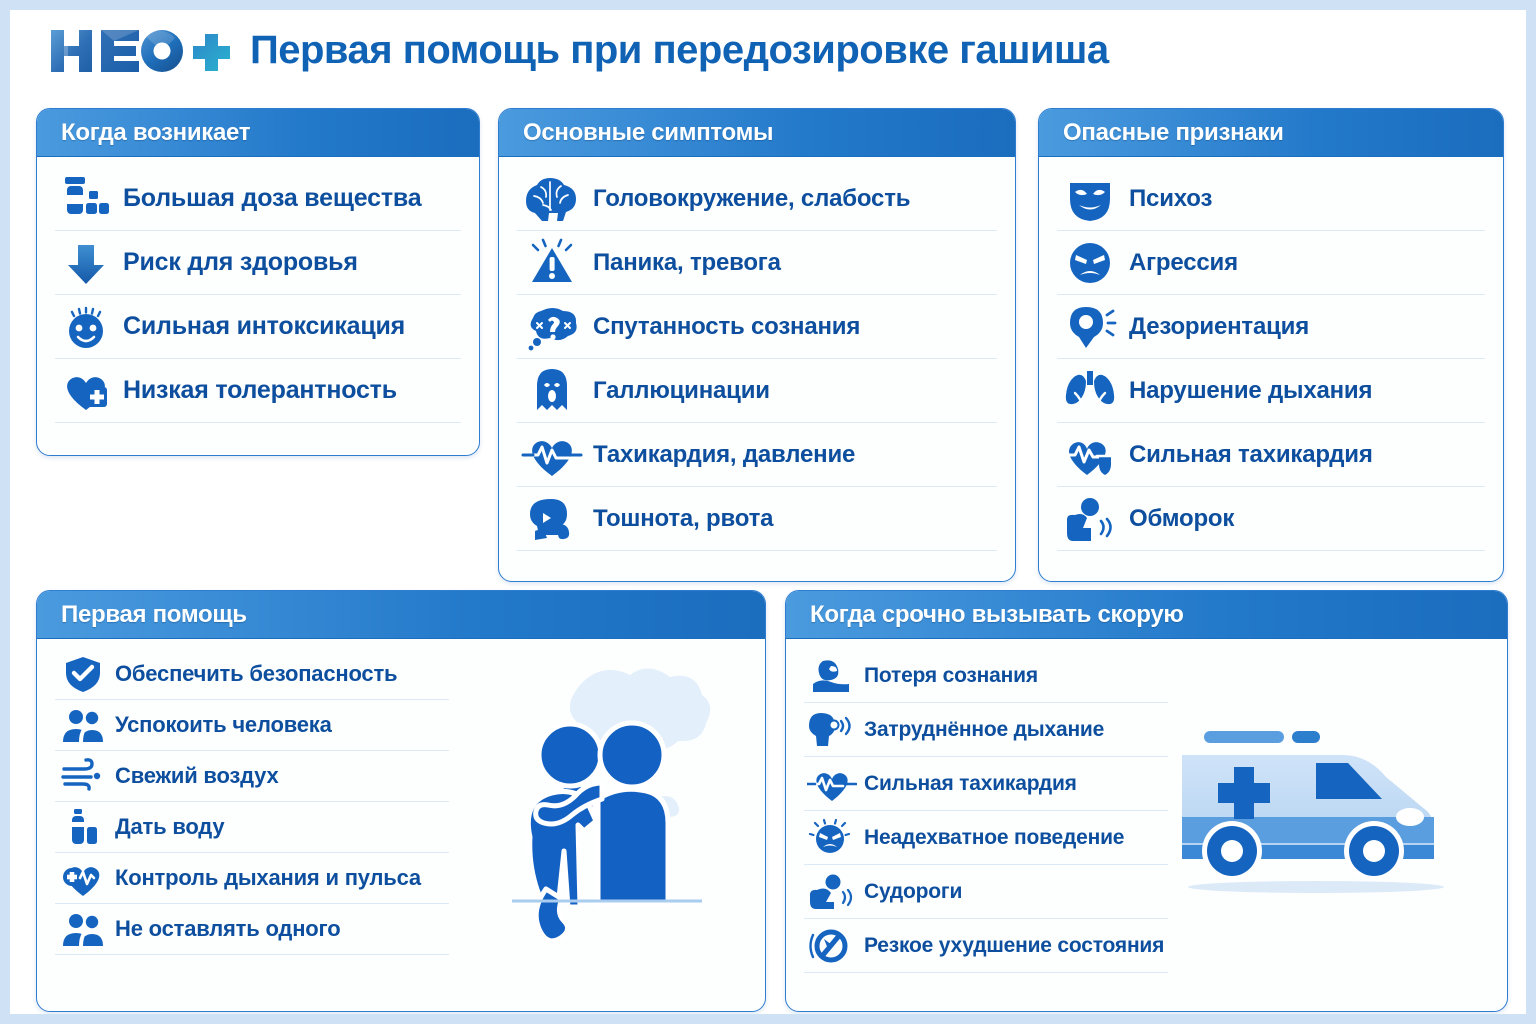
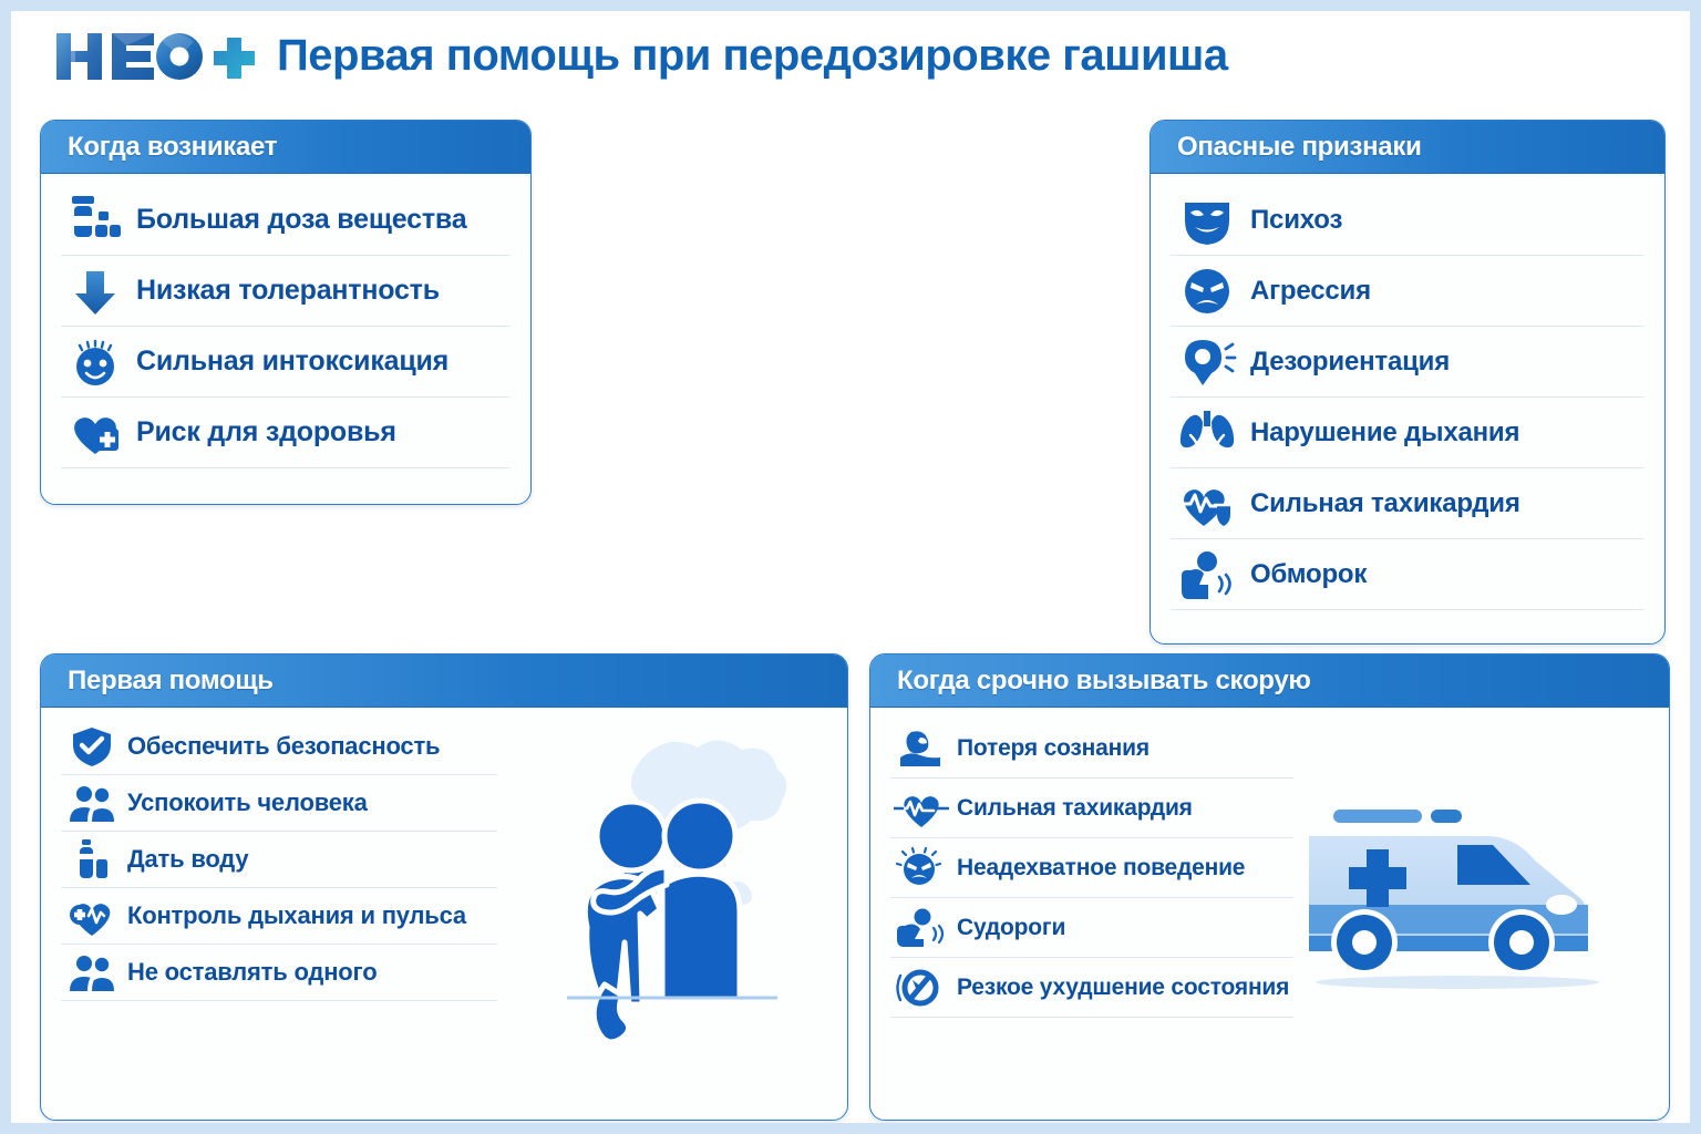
  Первая помощь при передозировке гашиша
  Когда возникает
  Большая доза вещества
- Риск для здоровья
+ Низкая толерантность
  Сильная интоксикация
- Низкая толерантность
+ Риск для здоровья
- Основные симптомы
- Головокружение, слабость
- Паника, тревога
- Спутанность сознания
- Галлюцинации
- Тахикардия, давление
- Тошнота, рвота
  Опасные признаки
  Психоз
  Агрессия
  Дезориентация
  Нарушение дыхания
  Сильная тахикардия
  Обморок
  Первая помощь
  Обеспечить безопасность
  Успокоить человека
- Свежий воздух
  Дать воду
  Контроль дыхания и пульса
  Не оставлять одного
  Когда срочно вызывать скорую
  Потеря сознания
- Затруднённое дыхание
  Сильная тахикардия
  Неадехватное поведение
  Судороги
  Резкое ухудшение состояния
